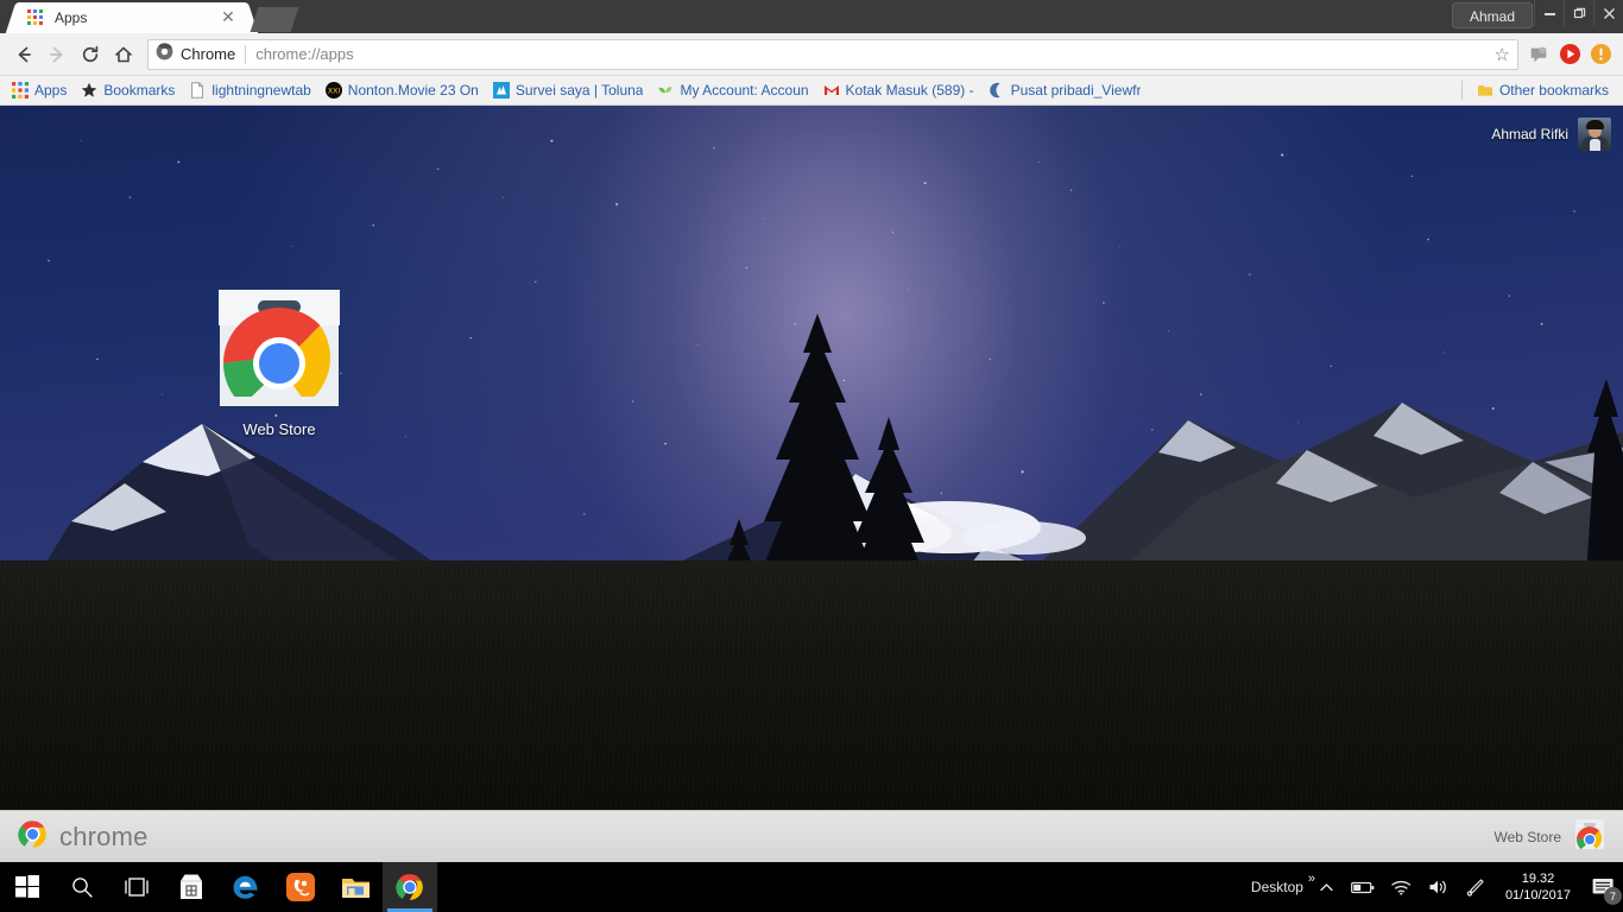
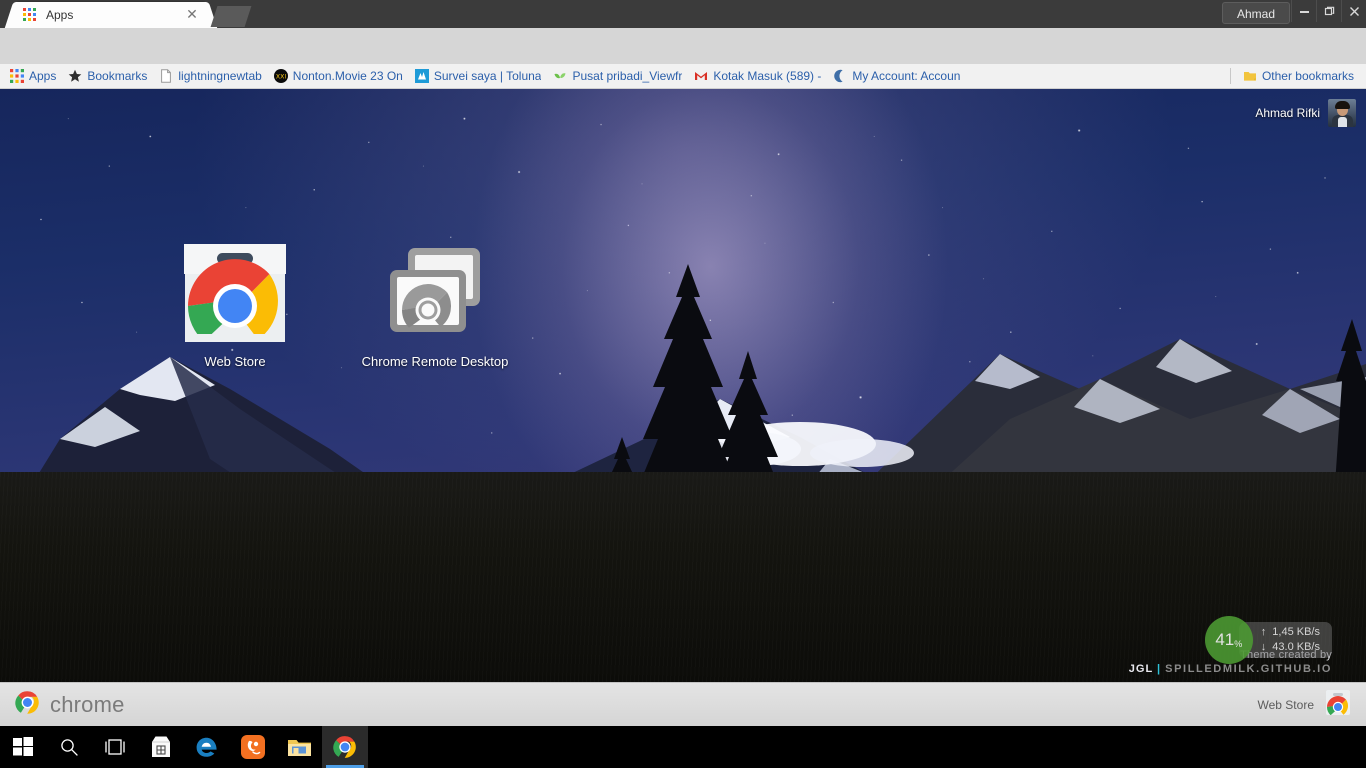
  Apps
  ✕
  Ahmad
- Chrome
- chrome://apps
- ☆
  Apps
  Bookmarks
  lightningnewtab
  Nonton.Movie 23 On
  Survei saya | Toluna
- My Account: Accoun
+ Pusat pribadi_Viewfr
  Kotak Masuk (589) -
- Pusat pribadi_Viewfr
+ My Account: Accoun
  Other bookmarks
+ Theme created by
+ JGL | SPILLEDMILK.GITHUB.IO
+ 41
+ %
+ ↑
+ 1,45 KB/s
+ ↓
+ 43.0 KB/s
  Ahmad Rifki
  Web Store
+ Chrome Remote Desktop
  chrome
  Web Store
- Desktop
- »
- 19.32
- 01/10/2017
- 7
